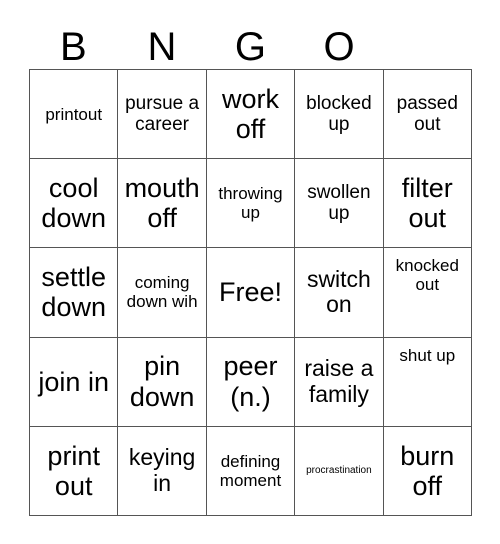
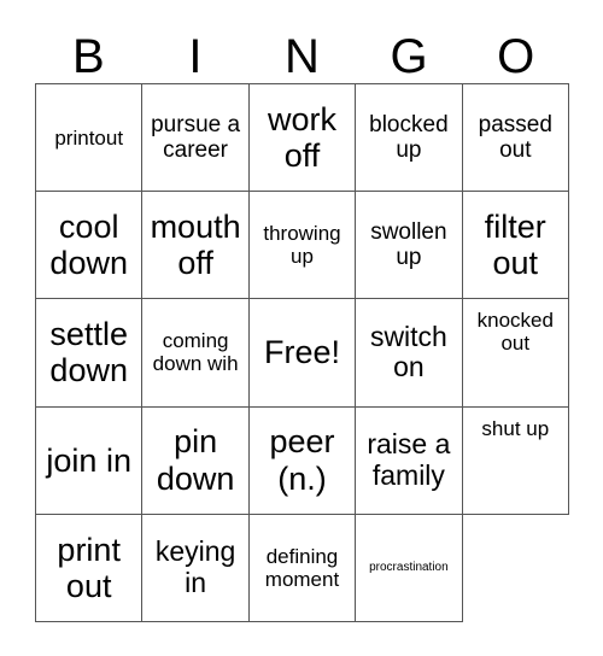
  B
+ I
  N
  G
  O
  printout
  pursue a career
  work off
  blocked up
  passed out
  cool down
  mouth off
  throwing up
  swollen up
  filter out
  settle down
  coming down wih
  Free!
  switch on
  knocked out
  join in
  pin down
  peer (n.)
  raise a family
  shut up
  print out
  keying in
  defining moment
  procrastination
- burn off
